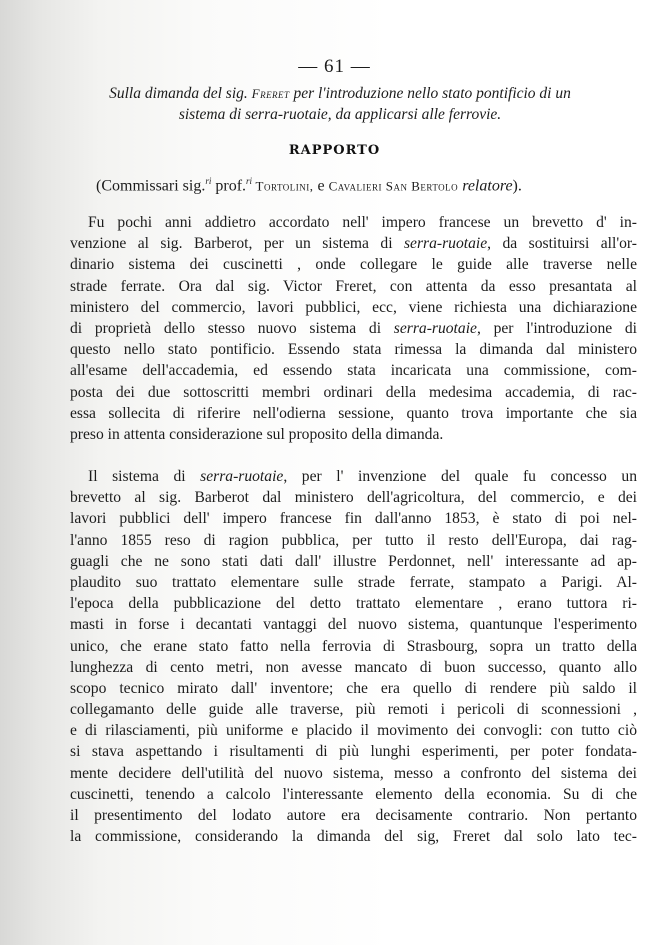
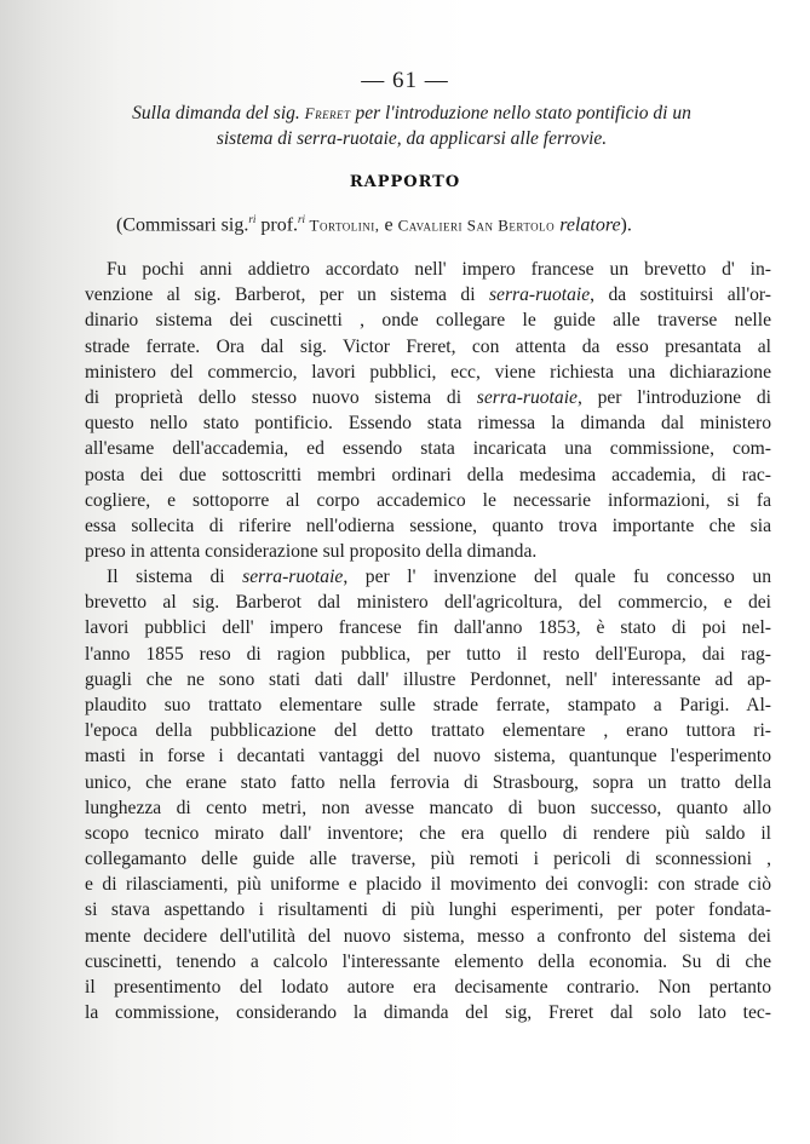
  — 61 —
  Sulla dimanda del sig. Freret per l'introduzione nello stato pontificio di un
  sistema di serra-ruotaie, da applicarsi alle ferrovie.
  RAPPORTO
  (Commissari sig.ri prof.ri Tortolini, e Cavalieri San Bertolo relatore).
  Fu pochi anni addietro accordato nell' impero francese un brevetto d' in-
  venzione al sig. Barberot, per un sistema di serra-ruotaie, da sostituirsi all'or-
  dinario sistema dei cuscinetti , onde collegare le guide alle traverse nelle
  strade ferrate. Ora dal sig. Victor Freret, con attenta da esso presantata al
  ministero del commercio, lavori pubblici, ecc, viene richiesta una dichiarazione
  di proprietà dello stesso nuovo sistema di serra-ruotaie, per l'introduzione di
  questo nello stato pontificio. Essendo stata rimessa la dimanda dal ministero
  all'esame dell'accademia, ed essendo stata incaricata una commissione, com-
  posta dei due sottoscritti membri ordinari della medesima accademia, di rac-
+ cogliere, e sottoporre al corpo accademico le necessarie informazioni, si fa
  essa sollecita di riferire nell'odierna sessione, quanto trova importante che sia
  preso in attenta considerazione sul proposito della dimanda.
  Il sistema di serra-ruotaie, per l' invenzione del quale fu concesso un
  brevetto al sig. Barberot dal ministero dell'agricoltura, del commercio, e dei
  lavori pubblici dell' impero francese fin dall'anno 1853, è stato di poi nel-
  l'anno 1855 reso di ragion pubblica, per tutto il resto dell'Europa, dai rag-
  guagli che ne sono stati dati dall' illustre Perdonnet, nell' interessante ad ap-
  plaudito suo trattato elementare sulle strade ferrate, stampato a Parigi. Al-
  l'epoca della pubblicazione del detto trattato elementare , erano tuttora ri-
  masti in forse i decantati vantaggi del nuovo sistema, quantunque l'esperimento
  unico, che erane stato fatto nella ferrovia di Strasbourg, sopra un tratto della
  lunghezza di cento metri, non avesse mancato di buon successo, quanto allo
  scopo tecnico mirato dall' inventore; che era quello di rendere più saldo il
  collegamanto delle guide alle traverse, più remoti i pericoli di sconnessioni ,
- e di rilasciamenti, più uniforme e placido il movimento dei convogli: con tutto ciò
+ e di rilasciamenti, più uniforme e placido il movimento dei convogli: con strade ciò
  si stava aspettando i risultamenti di più lunghi esperimenti, per poter fondata-
  mente decidere dell'utilità del nuovo sistema, messo a confronto del sistema dei
  cuscinetti, tenendo a calcolo l'interessante elemento della economia. Su di che
  il presentimento del lodato autore era decisamente contrario. Non pertanto
  la commissione, considerando la dimanda del sig, Freret dal solo lato tec-
